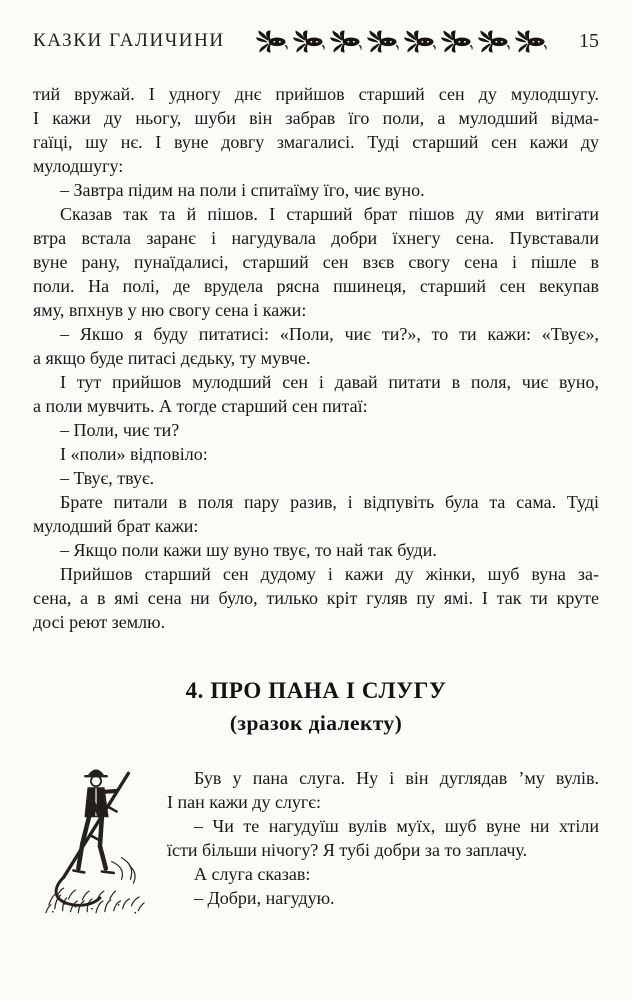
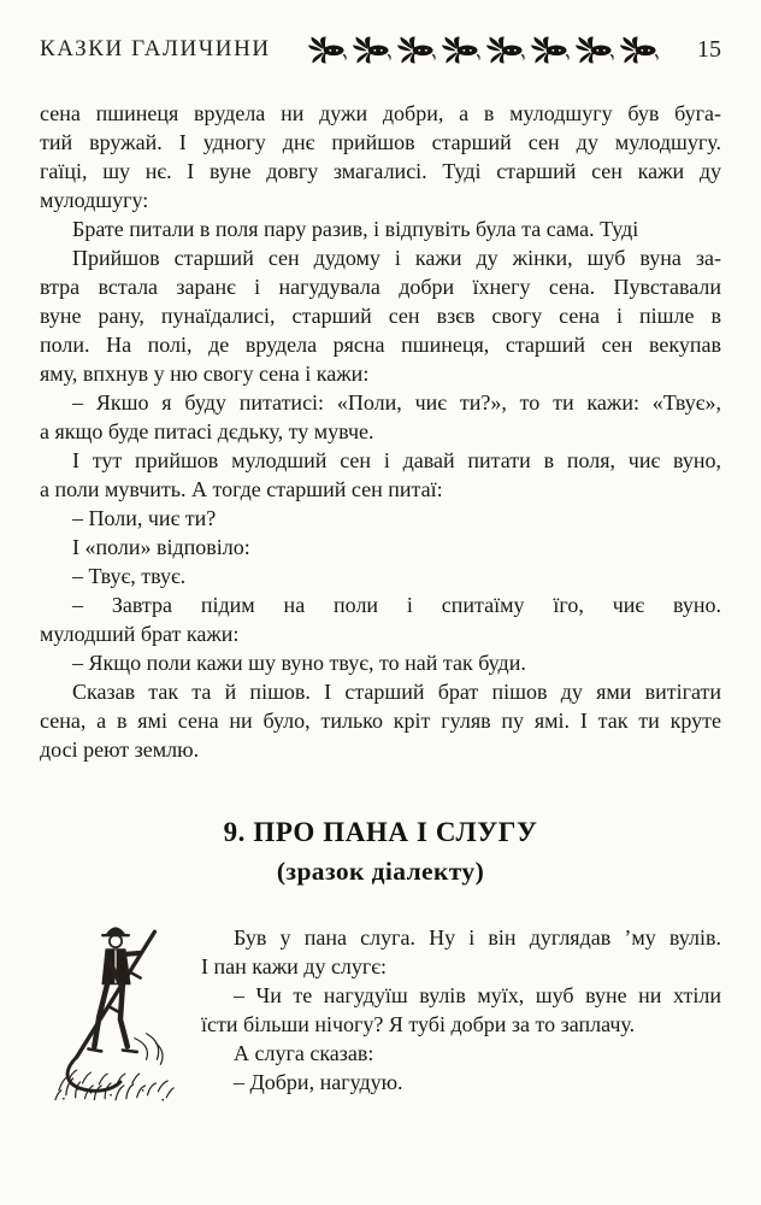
  КАЗКИ ГАЛИЧИНИ
  15
+ сена пшинеця врудела ни дужи добри, а в мулодшугу був буга-
  тий вружай. І удногу днє прийшов старший сен ду мулодшугу.
- І кажи ду ньогу, шуби він забрав їго поли, а мулодший відма-
  гаїці, шу нє. І вуне довгу змагалисі. Туді старший сен кажи ду
  мулодшугу:
- – Завтра підим на поли і спитаїму їго, чиє вуно.
+ Брате питали в поля пару разив, і відпувіть була та сама. Туді
- Сказав так та й пішов. І старший брат пішов ду ями витігати
+ Прийшов старший сен дудому і кажи ду жінки, шуб вуна за-
  втра встала заранє і нагудувала добри їхнегу сена. Пувставали
  вуне рану, пунаїдалисі, старший сен взєв свогу сена і пішле в
  поли. На полі, де врудела рясна пшинеця, старший сен векупав
  яму, впхнув у ню свогу сена і кажи:
  – Якшо я буду питатисі: «Поли, чиє ти?», то ти кажи: «Твує»,
  а якщо буде питасі дєдьку, ту мувче.
  І тут прийшов мулодший сен і давай питати в поля, чиє вуно,
  а поли мувчить. А тогде старший сен питаї:
  – Поли, чиє ти?
  І «поли» відповіло:
  – Твує, твує.
- Брате питали в поля пару разив, і відпувіть була та сама. Туді
+ – Завтра підим на поли і спитаїму їго, чиє вуно.
  мулодший брат кажи:
  – Якщо поли кажи шу вуно твує, то най так буди.
- Прийшов старший сен дудому і кажи ду жінки, шуб вуна за-
+ Сказав так та й пішов. І старший брат пішов ду ями витігати
  сена, а в ямі сена ни було, тилько кріт гуляв пу ямі. І так ти круте
  досі реют землю.
- 4. ПРО ПАНА І СЛУГУ
+ 9. ПРО ПАНА І СЛУГУ
  (зразок діалекту)
  Був у пана слуга. Ну і він дуглядав ’му вулів.
  І пан кажи ду слугє:
  – Чи те нагудуїш вулів муїх, шуб вуне ни хтіли
  їсти більши нічогу? Я тубі добри за то заплачу.
  А слуга сказав:
  – Добри, нагудую.
